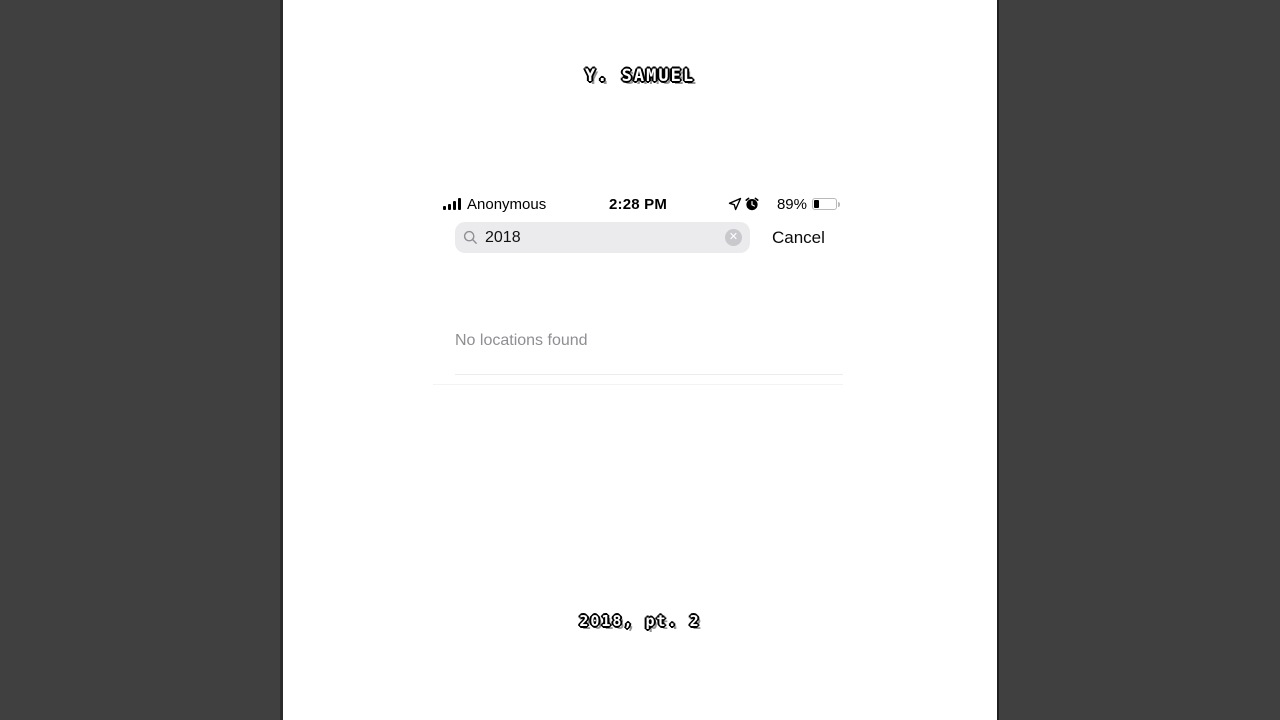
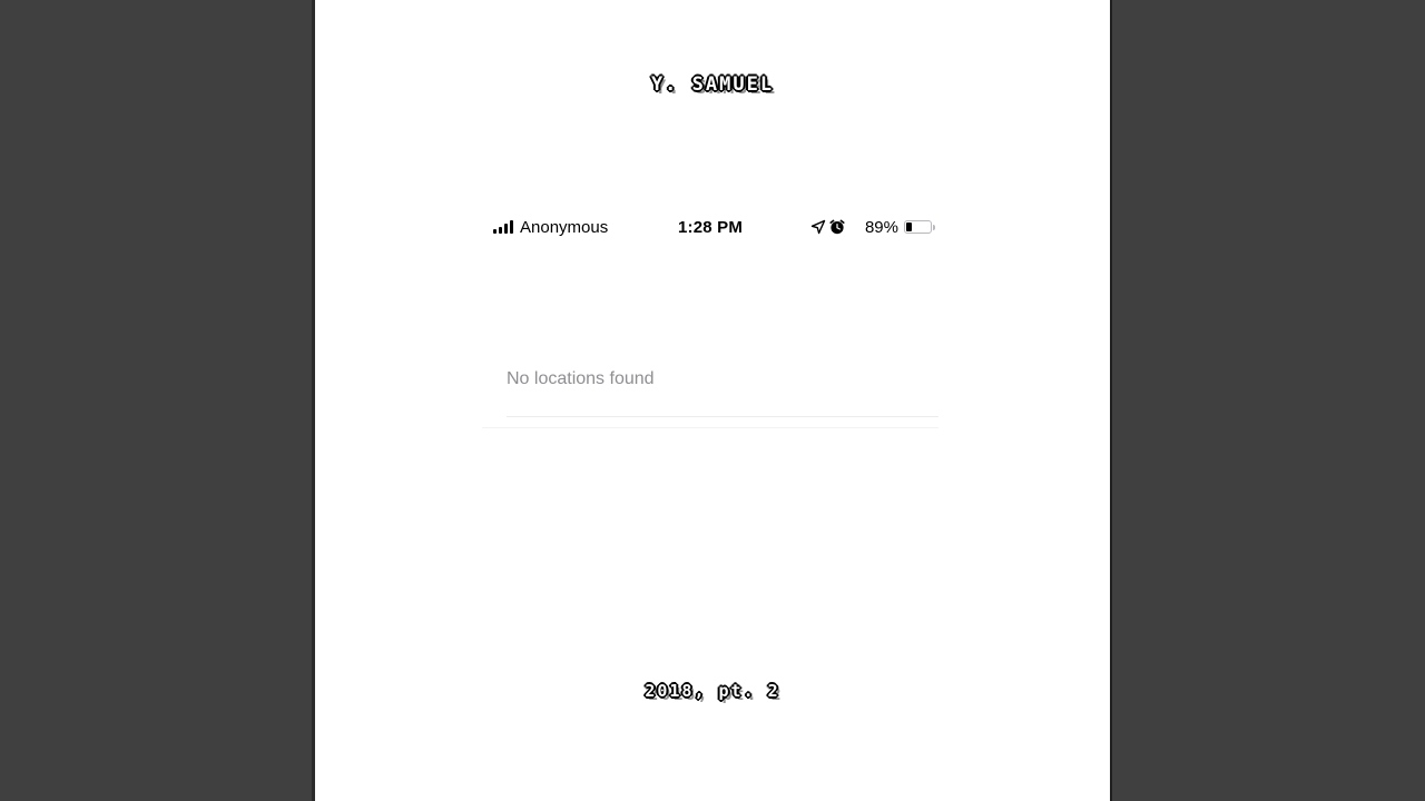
  Y. SAMUEL
  Anonymous
- 2:28 PM
+ 1:28 PM
  89%
- 2018
- ✕
- Cancel
  No locations found
  2018, pt. 2
